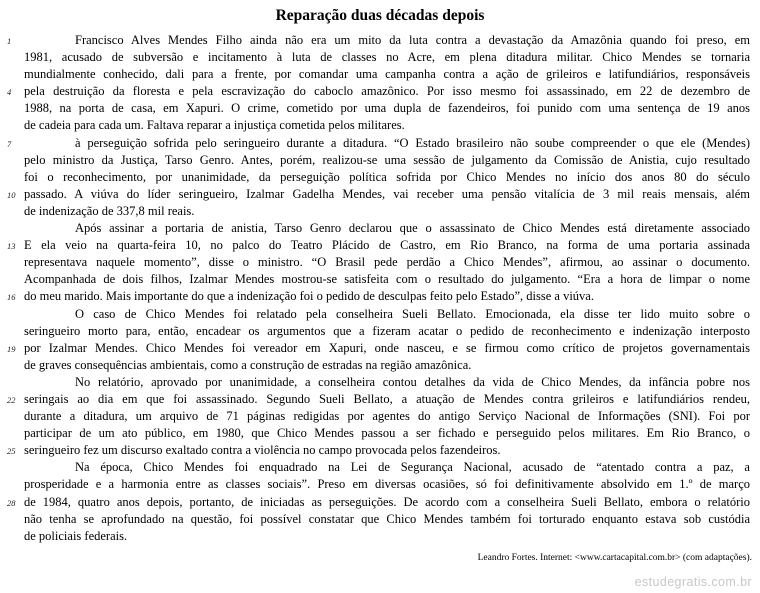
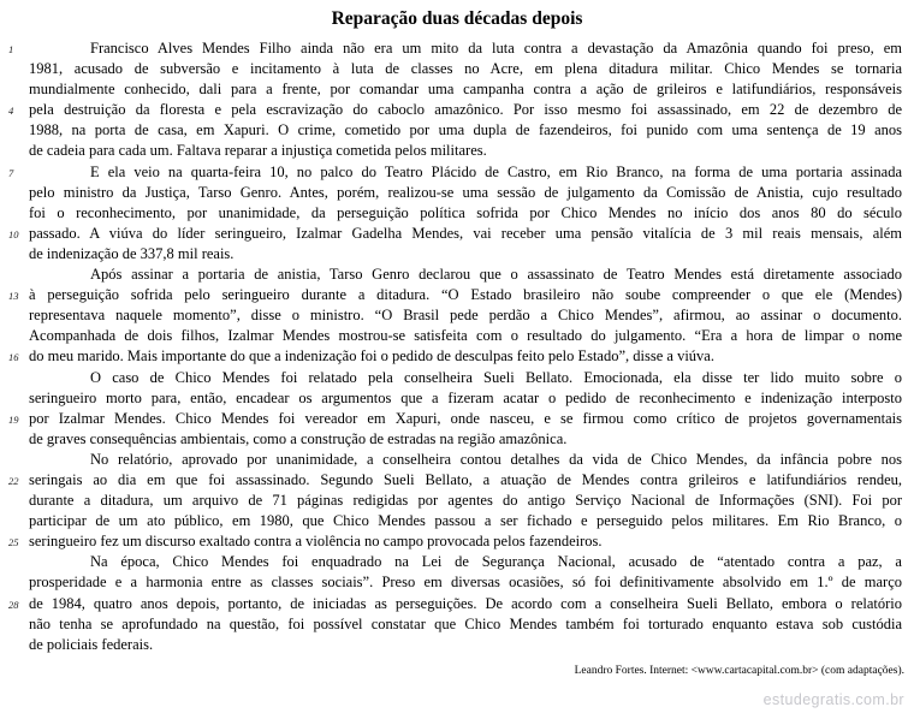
  Reparação duas décadas depois
  1
  Francisco Alves Mendes Filho ainda não era um mito da luta contra a devastação da Amazônia quando foi preso, em
  1981, acusado de subversão e incitamento à luta de classes no Acre, em plena ditadura militar. Chico Mendes se tornaria
  mundialmente conhecido, dali para a frente, por comandar uma campanha contra a ação de grileiros e latifundiários, responsáveis
  4
  pela destruição da floresta e pela escravização do caboclo amazônico. Por isso mesmo foi assassinado, em 22 de dezembro de
  1988, na porta de casa, em Xapuri. O crime, cometido por uma dupla de fazendeiros, foi punido com uma sentença de 19 anos
  de cadeia para cada um. Faltava reparar a injustiça cometida pelos militares.
  7
- à perseguição sofrida pelo seringueiro durante a ditadura. “O Estado brasileiro não soube compreender o que ele (Mendes)
+ E ela veio na quarta-feira 10, no palco do Teatro Plácido de Castro, em Rio Branco, na forma de uma portaria assinada
  pelo ministro da Justiça, Tarso Genro. Antes, porém, realizou-se uma sessão de julgamento da Comissão de Anistia, cujo resultado
  foi o reconhecimento, por unanimidade, da perseguição política sofrida por Chico Mendes no início dos anos 80 do século
  10
  passado. A viúva do líder seringueiro, Izalmar Gadelha Mendes, vai receber uma pensão vitalícia de 3 mil reais mensais, além
  de indenização de 337,8 mil reais.
- Após assinar a portaria de anistia, Tarso Genro declarou que o assassinato de Chico Mendes está diretamente associado
+ Após assinar a portaria de anistia, Tarso Genro declarou que o assassinato de Teatro Mendes está diretamente associado
  13
- E ela veio na quarta-feira 10, no palco do Teatro Plácido de Castro, em Rio Branco, na forma de uma portaria assinada
+ à perseguição sofrida pelo seringueiro durante a ditadura. “O Estado brasileiro não soube compreender o que ele (Mendes)
  representava naquele momento”, disse o ministro. “O Brasil pede perdão a Chico Mendes”, afirmou, ao assinar o documento.
  Acompanhada de dois filhos, Izalmar Mendes mostrou-se satisfeita com o resultado do julgamento. “Era a hora de limpar o nome
  16
  do meu marido. Mais importante do que a indenização foi o pedido de desculpas feito pelo Estado”, disse a viúva.
  O caso de Chico Mendes foi relatado pela conselheira Sueli Bellato. Emocionada, ela disse ter lido muito sobre o
  seringueiro morto para, então, encadear os argumentos que a fizeram acatar o pedido de reconhecimento e indenização interposto
  19
  por Izalmar Mendes. Chico Mendes foi vereador em Xapuri, onde nasceu, e se firmou como crítico de projetos governamentais
  de graves consequências ambientais, como a construção de estradas na região amazônica.
  No relatório, aprovado por unanimidade, a conselheira contou detalhes da vida de Chico Mendes, da infância pobre nos
  22
  seringais ao dia em que foi assassinado. Segundo Sueli Bellato, a atuação de Mendes contra grileiros e latifundiários rendeu,
  durante a ditadura, um arquivo de 71 páginas redigidas por agentes do antigo Serviço Nacional de Informações (SNI). Foi por
  participar de um ato público, em 1980, que Chico Mendes passou a ser fichado e perseguido pelos militares. Em Rio Branco, o
  25
  seringueiro fez um discurso exaltado contra a violência no campo provocada pelos fazendeiros.
  Na época, Chico Mendes foi enquadrado na Lei de Segurança Nacional, acusado de “atentado contra a paz, a
  prosperidade e a harmonia entre as classes sociais”. Preso em diversas ocasiões, só foi definitivamente absolvido em 1.º de março
  28
  de 1984, quatro anos depois, portanto, de iniciadas as perseguições. De acordo com a conselheira Sueli Bellato, embora o relatório
  não tenha se aprofundado na questão, foi possível constatar que Chico Mendes também foi torturado enquanto estava sob custódia
  de policiais federais.
  Leandro Fortes. Internet: <www.cartacapital.com.br> (com adaptações).
  estudegratis.com.br
